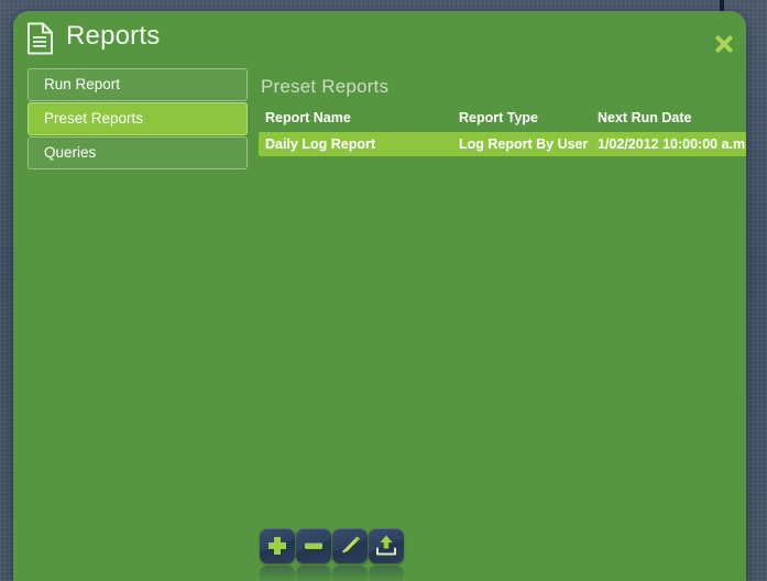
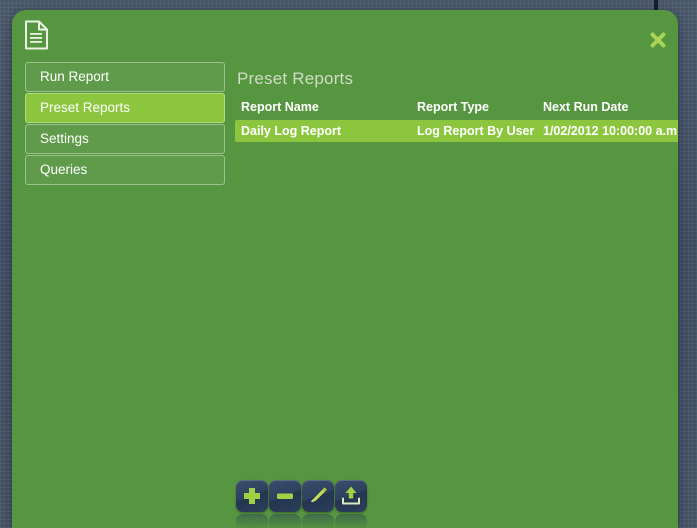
- Reports
  Run Report
  Preset Reports
+ Settings
  Queries
  Preset Reports
  Report Name	Report Type	Next Run Date
  Daily Log Report	Log Report By User	1/02/2012 10:00:00 a.m
